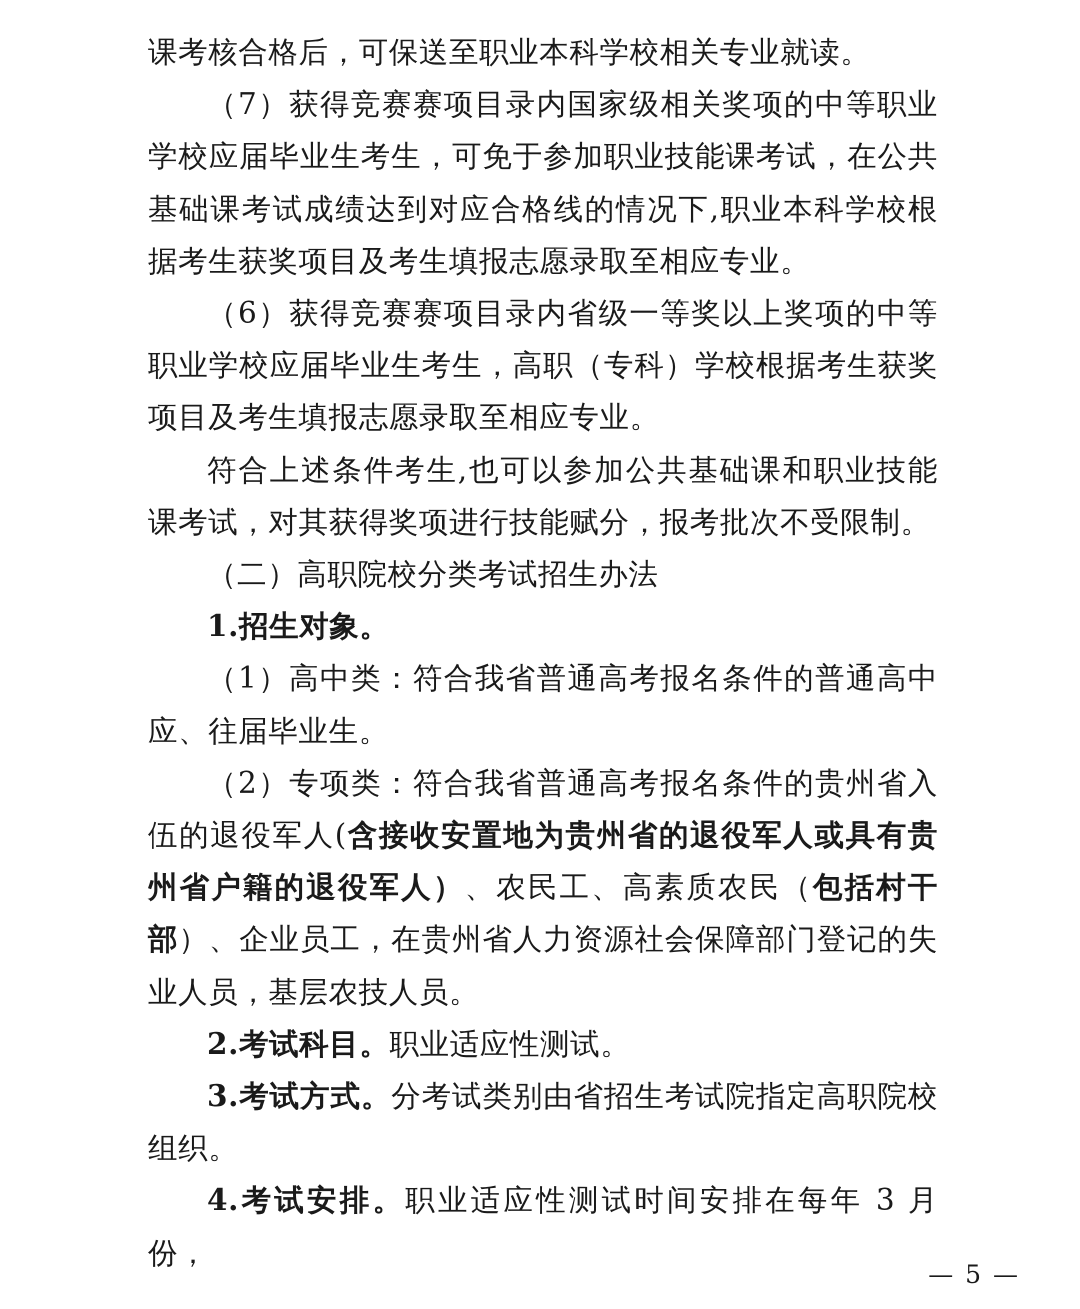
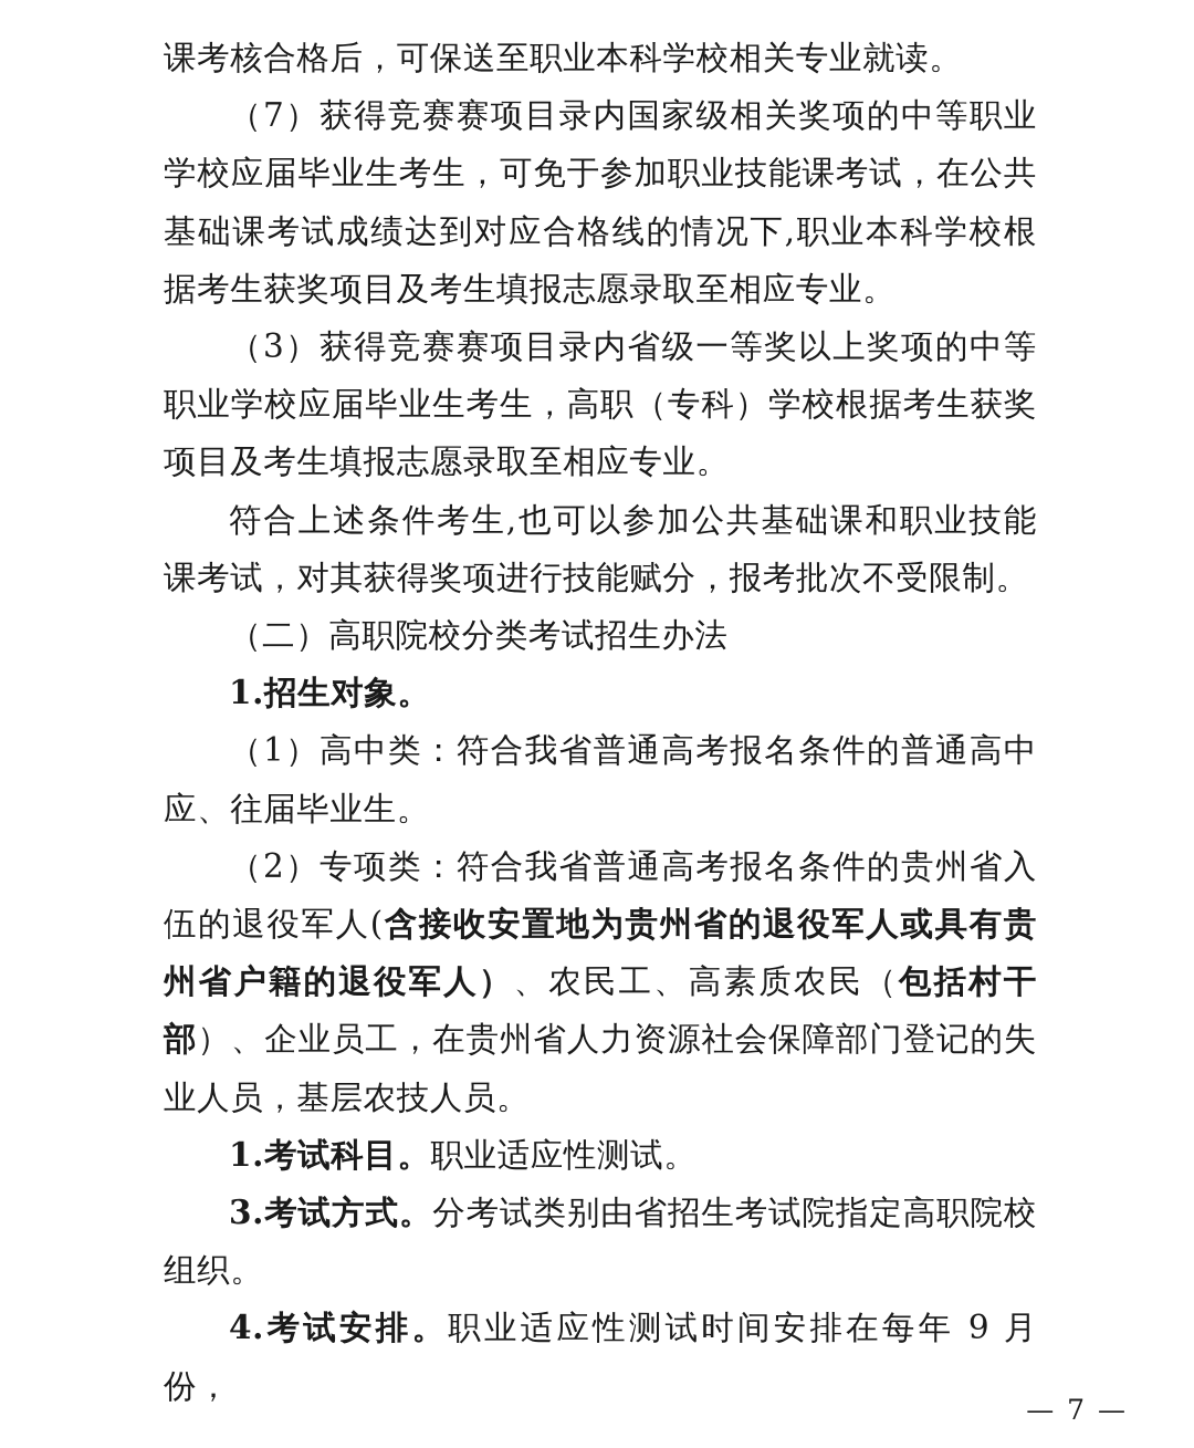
  课考核合格后，可保送至职业本科学校相关专业就读。
  （7）获得竞赛赛项目录内国家级相关奖项的中等职业学校应届毕业生考生，可免于参加职业技能课考试，在公共基础课考试成绩达到对应合格线的情况下,职业本科学校根据考生获奖项目及考生填报志愿录取至相应专业。
- （6）获得竞赛赛项目录内省级一等奖以上奖项的中等职业学校应届毕业生考生，高职（专科）学校根据考生获奖项目及考生填报志愿录取至相应专业。
+ （3）获得竞赛赛项目录内省级一等奖以上奖项的中等职业学校应届毕业生考生，高职（专科）学校根据考生获奖项目及考生填报志愿录取至相应专业。
  符合上述条件考生,也可以参加公共基础课和职业技能课考试，对其获得奖项进行技能赋分，报考批次不受限制。
  （二）高职院校分类考试招生办法
  1.招生对象。
  （1）高中类：符合我省普通高考报名条件的普通高中应、往届毕业生。
  （2）专项类：符合我省普通高考报名条件的贵州省入伍的退役军人(含接收安置地为贵州省的退役军人或具有贵州省户籍的退役军人）、农民工、高素质农民（包括村干部）、企业员工，在贵州省人力资源社会保障部门登记的失业人员，基层农技人员。
- 2.考试科目。职业适应性测试。
+ 1.考试科目。职业适应性测试。
  3.考试方式。分考试类别由省招生考试院指定高职院校组织。
- 4.考试安排。职业适应性测试时间安排在每年 3 月份，
+ 4.考试安排。职业适应性测试时间安排在每年 9 月份，
- — 5 —
+ — 7 —
